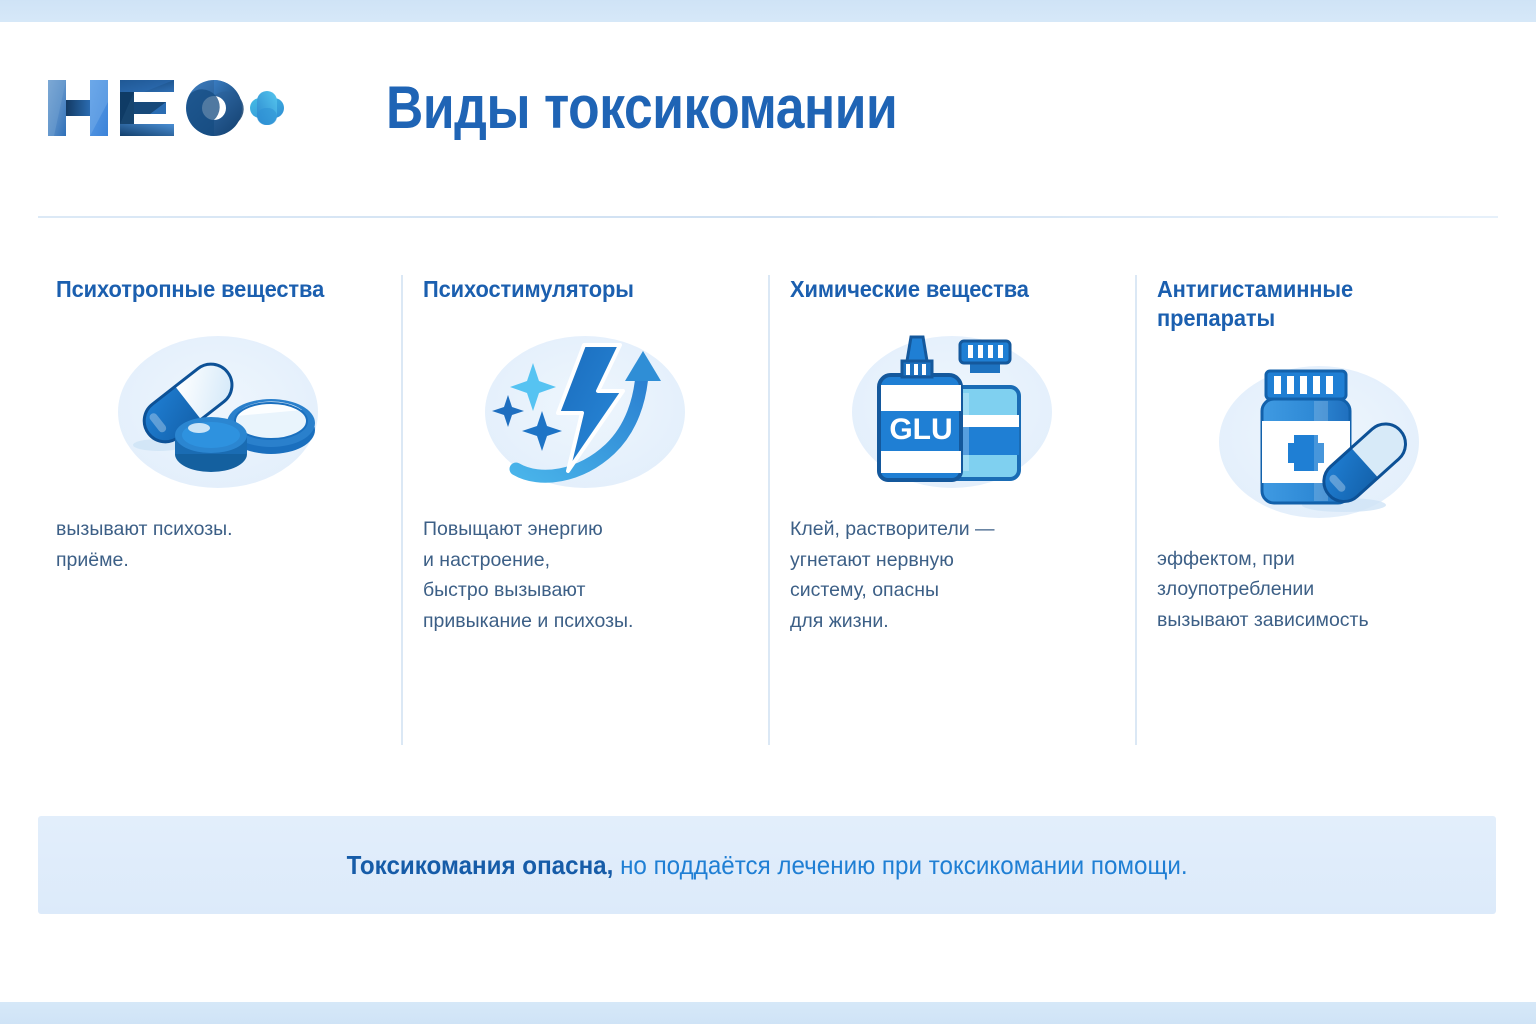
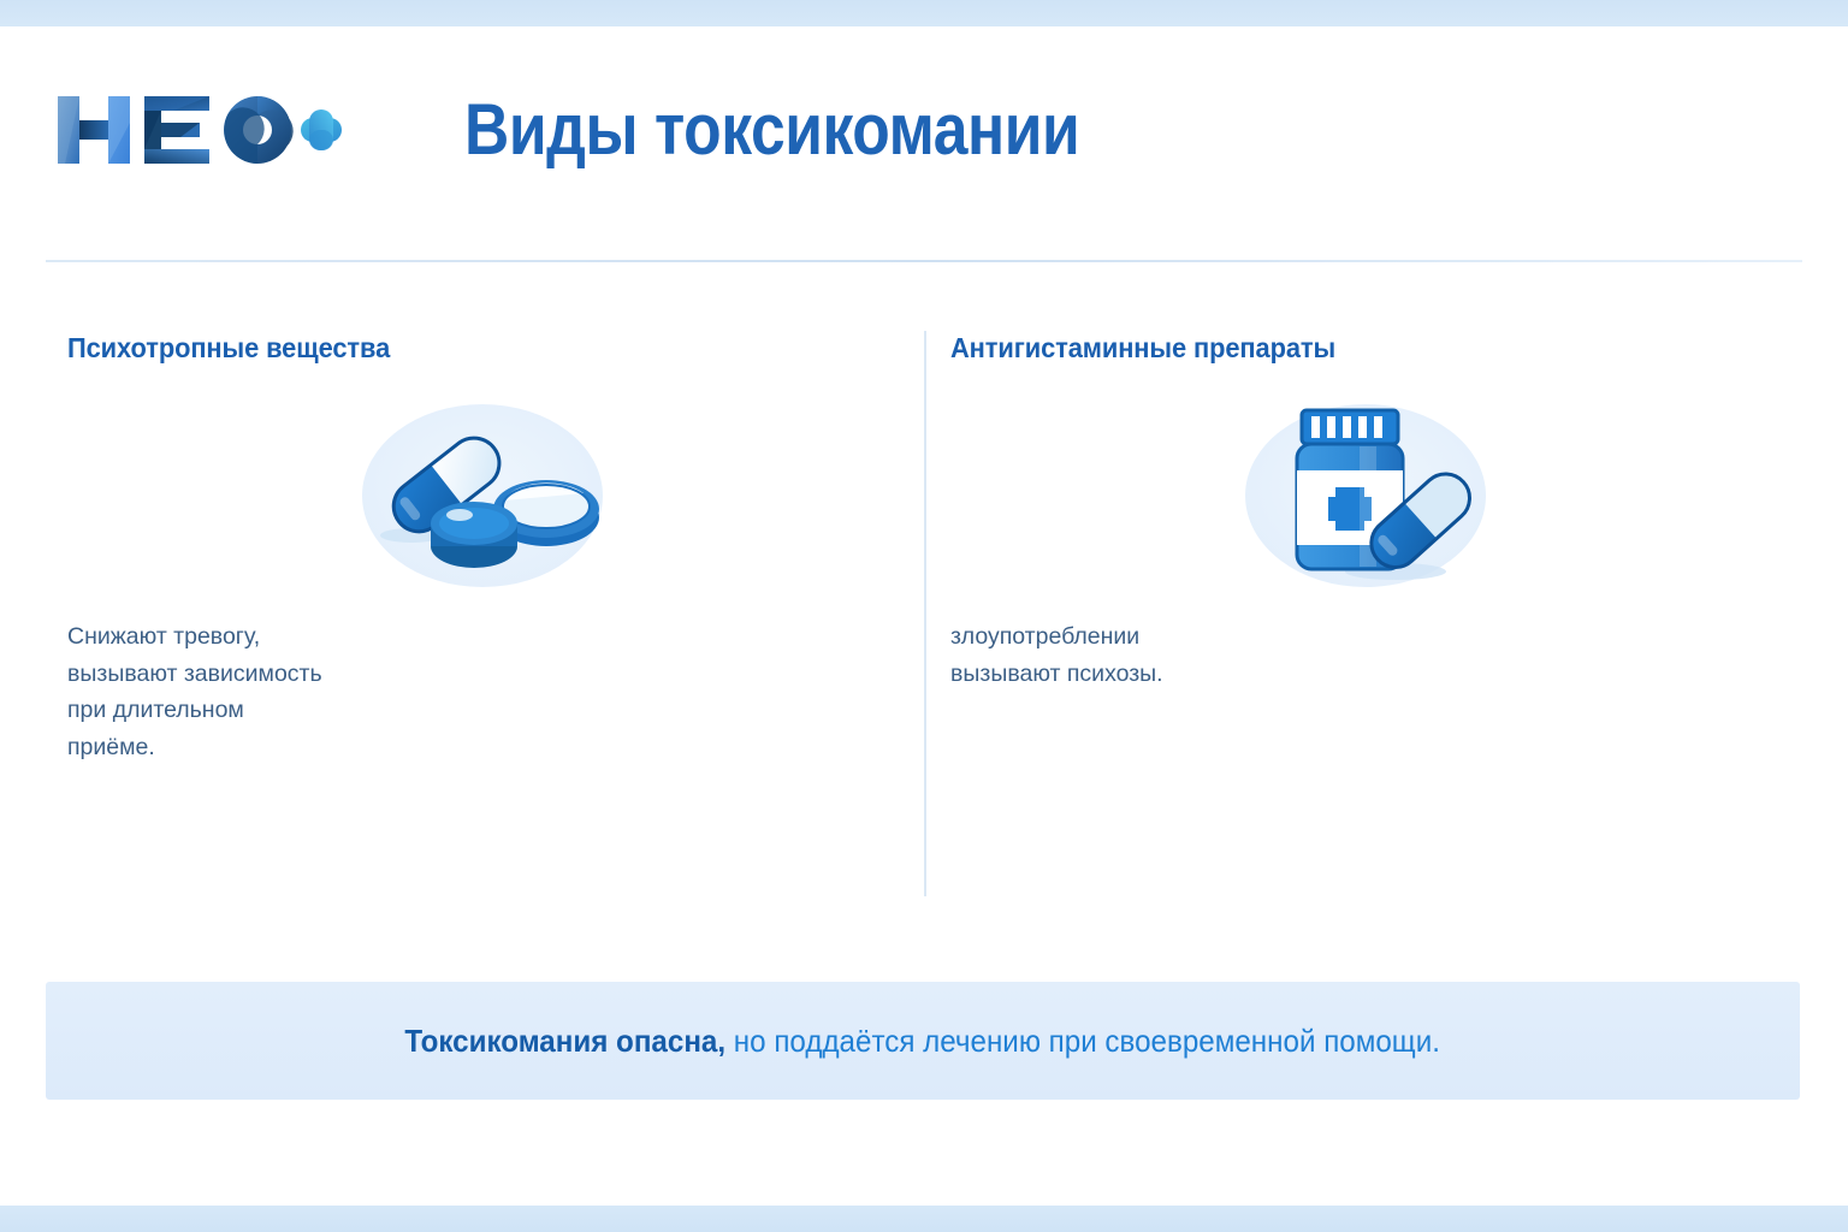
  Виды токсикомании
  Психотропные вещества
+ Снижают тревогу,
- вызывают психозы.
+ вызывают зависимость
+ при длительном
  приёме.
- Психостимуляторы
- Повыщают энергию
- и настроение,
- быстро вызывают
- привыкание и психозы.
- Химические вещества
- GLU
- Клей, растворители —
- угнетают нервную
- систему, опасны
- для жизни.
  Антигистаминные препараты
- эффектом, при
  злоупотреблении
- вызывают зависимость
+ вызывают психозы.
- Токсикомания опасна, но поддаётся лечению при токсикомании помощи.
+ Токсикомания опасна, но поддаётся лечению при своевременной помощи.
